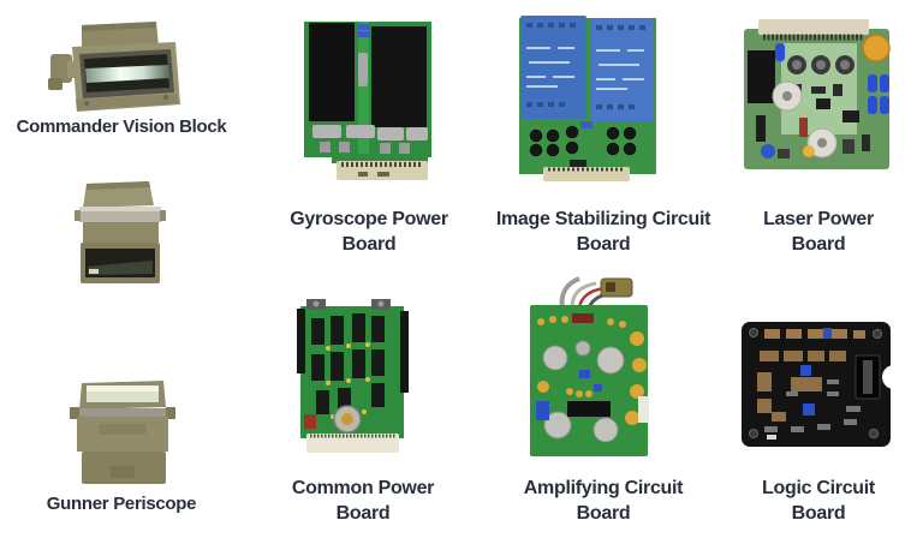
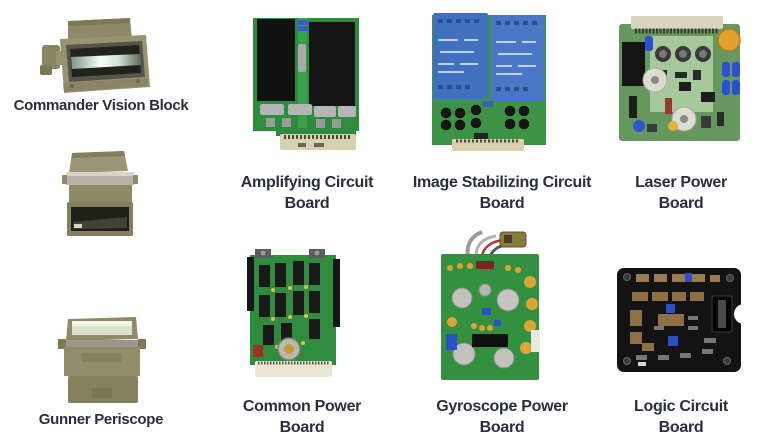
  Commander Vision Block
- Gyroscope Power
+ Amplifying Circuit
  Board
  Image Stabilizing Circuit
  Board
  Laser Power
  Board
  Common Power
  Board
- Amplifying Circuit
+ Gyroscope Power
  Board
  Gunner Periscope
  Logic Circuit
  Board
